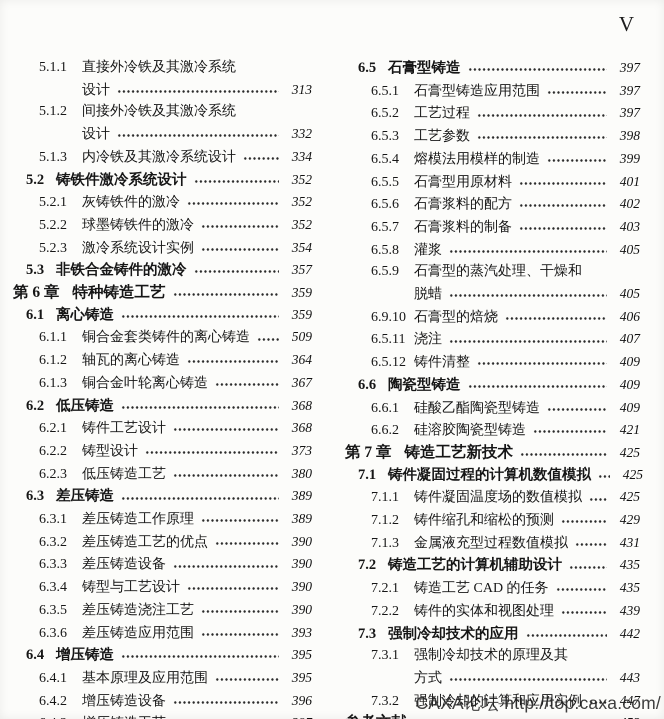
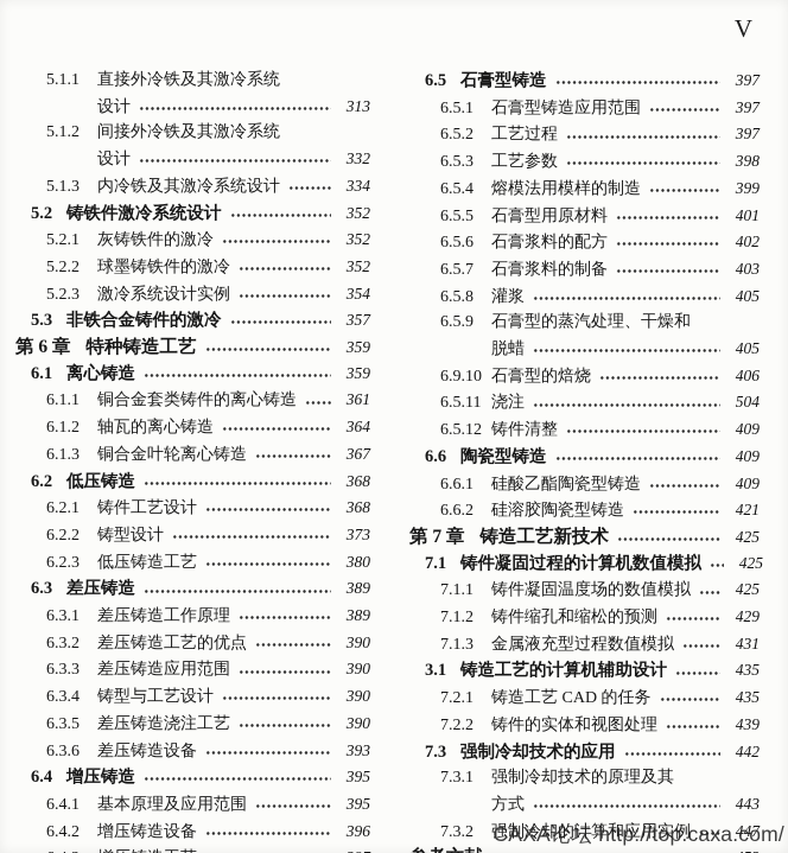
  V
  5.1.1
  直接外冷铁及其激冷系统
  设计
  313
  5.1.2
  间接外冷铁及其激冷系统
  设计
  332
  5.1.3
  内冷铁及其激冷系统设计
  334
  5.2
  铸铁件激冷系统设计
  352
  5.2.1
  灰铸铁件的激冷
  352
  5.2.2
  球墨铸铁件的激冷
  352
  5.2.3
  激冷系统设计实例
  354
  5.3
  非铁合金铸件的激冷
  357
  第 6 章
  特种铸造工艺
  359
  6.1
  离心铸造
  359
  6.1.1
  铜合金套类铸件的离心铸造
- 509
+ 361
  6.1.2
  轴瓦的离心铸造
  364
  6.1.3
  铜合金叶轮离心铸造
  367
  6.2
  低压铸造
  368
  6.2.1
  铸件工艺设计
  368
  6.2.2
  铸型设计
  373
  6.2.3
  低压铸造工艺
  380
  6.3
  差压铸造
  389
  6.3.1
  差压铸造工作原理
  389
  6.3.2
  差压铸造工艺的优点
  390
  6.3.3
- 差压铸造设备
+ 差压铸造应用范围
  390
  6.3.4
  铸型与工艺设计
  390
  6.3.5
  差压铸造浇注工艺
  390
  6.3.6
- 差压铸造应用范围
+ 差压铸造设备
  393
  6.4
  增压铸造
  395
  6.4.1
  基本原理及应用范围
  395
  6.4.2
  增压铸造设备
  396
  6.5
  石膏型铸造
  397
  6.5.1
  石膏型铸造应用范围
  397
  6.5.2
  工艺过程
  397
  6.5.3
  工艺参数
  398
  6.5.4
  熔模法用模样的制造
  399
  6.5.5
  石膏型用原材料
  401
  6.5.6
  石膏浆料的配方
  402
  6.5.7
  石膏浆料的制备
  403
  6.5.8
  灌浆
  405
  6.5.9
  石膏型的蒸汽处理、干燥和
  脱蜡
  405
  6.9.10
  石膏型的焙烧
  406
  6.5.11
  浇注
- 407
+ 504
  6.5.12
  铸件清整
  409
  6.6
  陶瓷型铸造
  409
  6.6.1
  硅酸乙酯陶瓷型铸造
  409
  6.6.2
  硅溶胶陶瓷型铸造
  421
  第 7 章
  铸造工艺新技术
  425
  7.1
  铸件凝固过程的计算机数值模拟
  425
  7.1.1
  铸件凝固温度场的数值模拟
  425
  7.1.2
  铸件缩孔和缩松的预测
  429
  7.1.3
  金属液充型过程数值模拟
  431
- 7.2
+ 3.1
  铸造工艺的计算机辅助设计
  435
  7.2.1
  铸造工艺 CAD 的任务
  435
  7.2.2
  铸件的实体和视图处理
  439
  7.3
  强制冷却技术的应用
  442
  7.3.1
  强制冷却技术的原理及其
  方式
  443
  7.3.2
  强制冷却的计算和应用实例
  447
  CAXA论坛 http://top.caxa.com/
